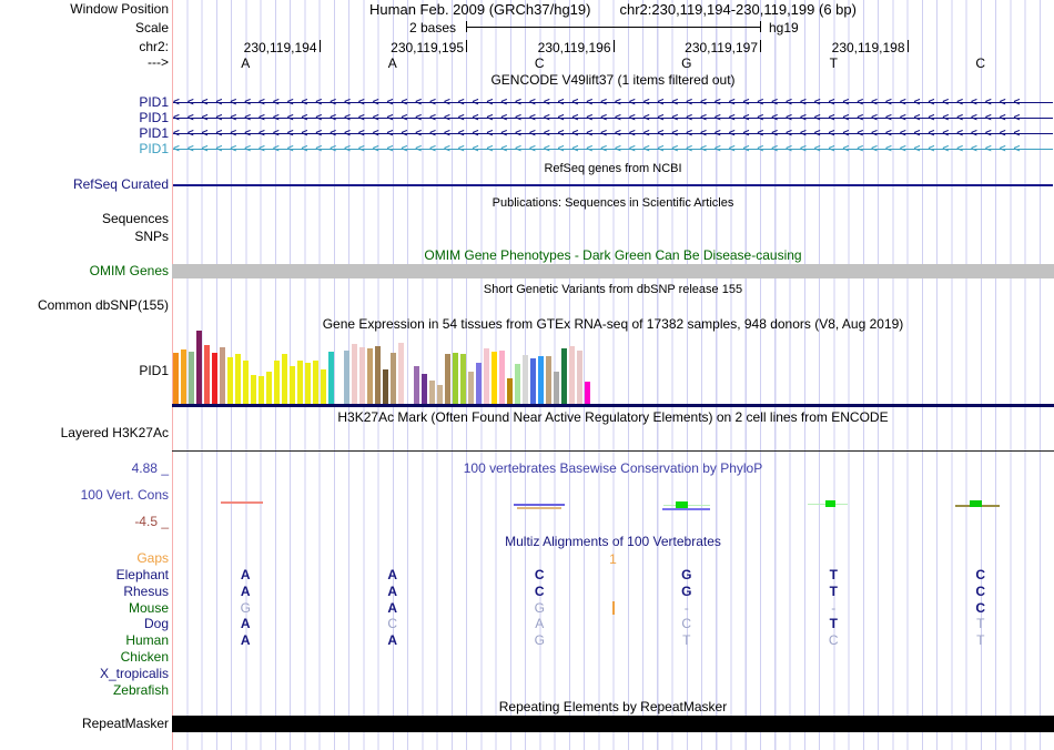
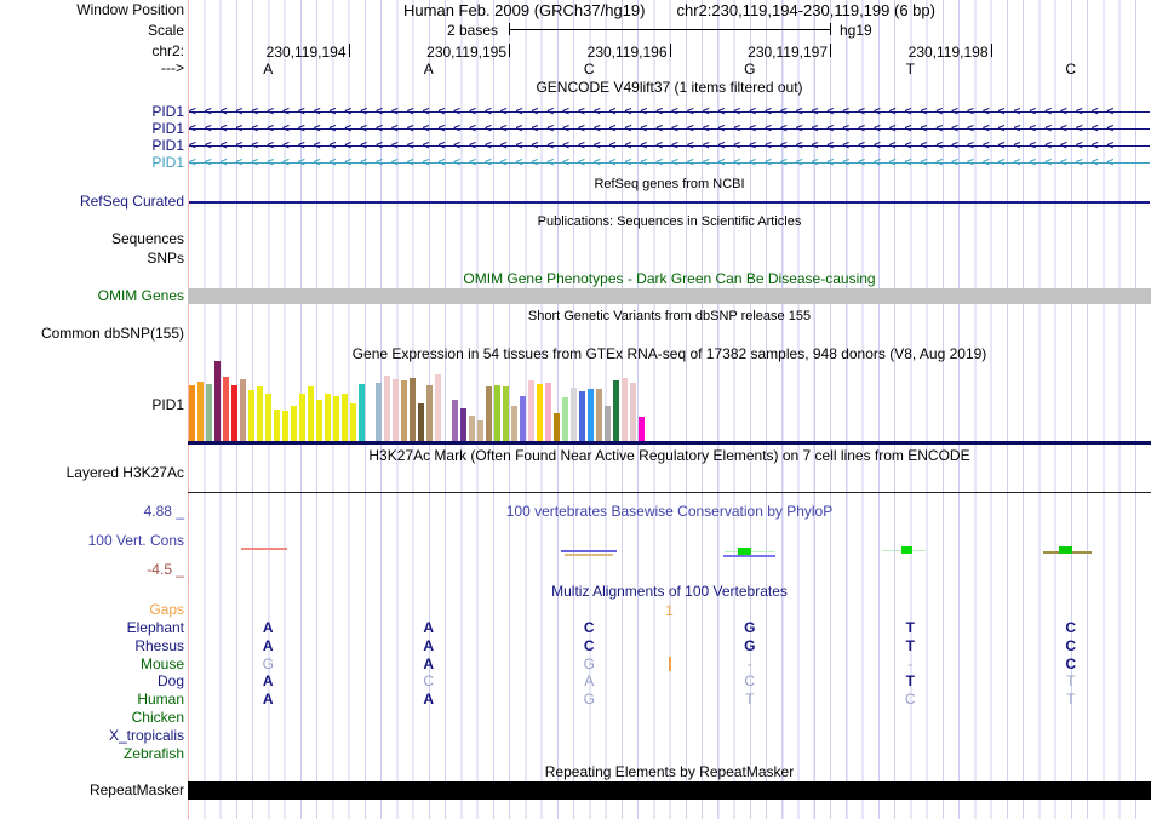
  Window Position
  Human Feb. 2009 (GRCh37/hg19) chr2:230,119,194-230,119,199 (6 bp)
  Scale
  2 bases
  hg19
  chr2:
  230,119,194
  230,119,195
  230,119,196
  230,119,197
  230,119,198
  --->
  A
  A
  C
  G
  T
  C
  GENCODE V49lift37 (1 items filtered out)
  PID1
  <<<<<<<<<<<<<<<<<<<<<<<<<<<<<<<<<<<<<<<<<<<<<<<<<<<<<<<<<<<<
  PID1
  <<<<<<<<<<<<<<<<<<<<<<<<<<<<<<<<<<<<<<<<<<<<<<<<<<<<<<<<<<<<
  PID1
  <<<<<<<<<<<<<<<<<<<<<<<<<<<<<<<<<<<<<<<<<<<<<<<<<<<<<<<<<<<<
  PID1
  <<<<<<<<<<<<<<<<<<<<<<<<<<<<<<<<<<<<<<<<<<<<<<<<<<<<<<<<<<<<
  RefSeq genes from NCBI
  RefSeq Curated
  Publications: Sequences in Scientific Articles
  Sequences
  SNPs
  OMIM Gene Phenotypes - Dark Green Can Be Disease-causing
  OMIM Genes
  Short Genetic Variants from dbSNP release 155
  Common dbSNP(155)
  Gene Expression in 54 tissues from GTEx RNA-seq of 17382 samples, 948 donors (V8, Aug 2019)
  PID1
- H3K27Ac Mark (Often Found Near Active Regulatory Elements) on 2 cell lines from ENCODE
+ H3K27Ac Mark (Often Found Near Active Regulatory Elements) on 7 cell lines from ENCODE
  Layered H3K27Ac
  4.88 _
  100 vertebrates Basewise Conservation by PhyloP
  100 Vert. Cons
  -4.5 _
  Multiz Alignments of 100 Vertebrates
  Gaps
  1
  Elephant
  A
  A
  C
  G
  T
  C
  Rhesus
  A
  A
  C
  G
  T
  C
  Mouse
  G
  A
  G
  -
  -
  C
  Dog
  A
  C
  A
  C
  T
  T
  Human
  A
  A
  G
  T
  C
  T
  Chicken
  X_tropicalis
  Zebrafish
  Repeating Elements by RepeatMasker
  RepeatMasker
